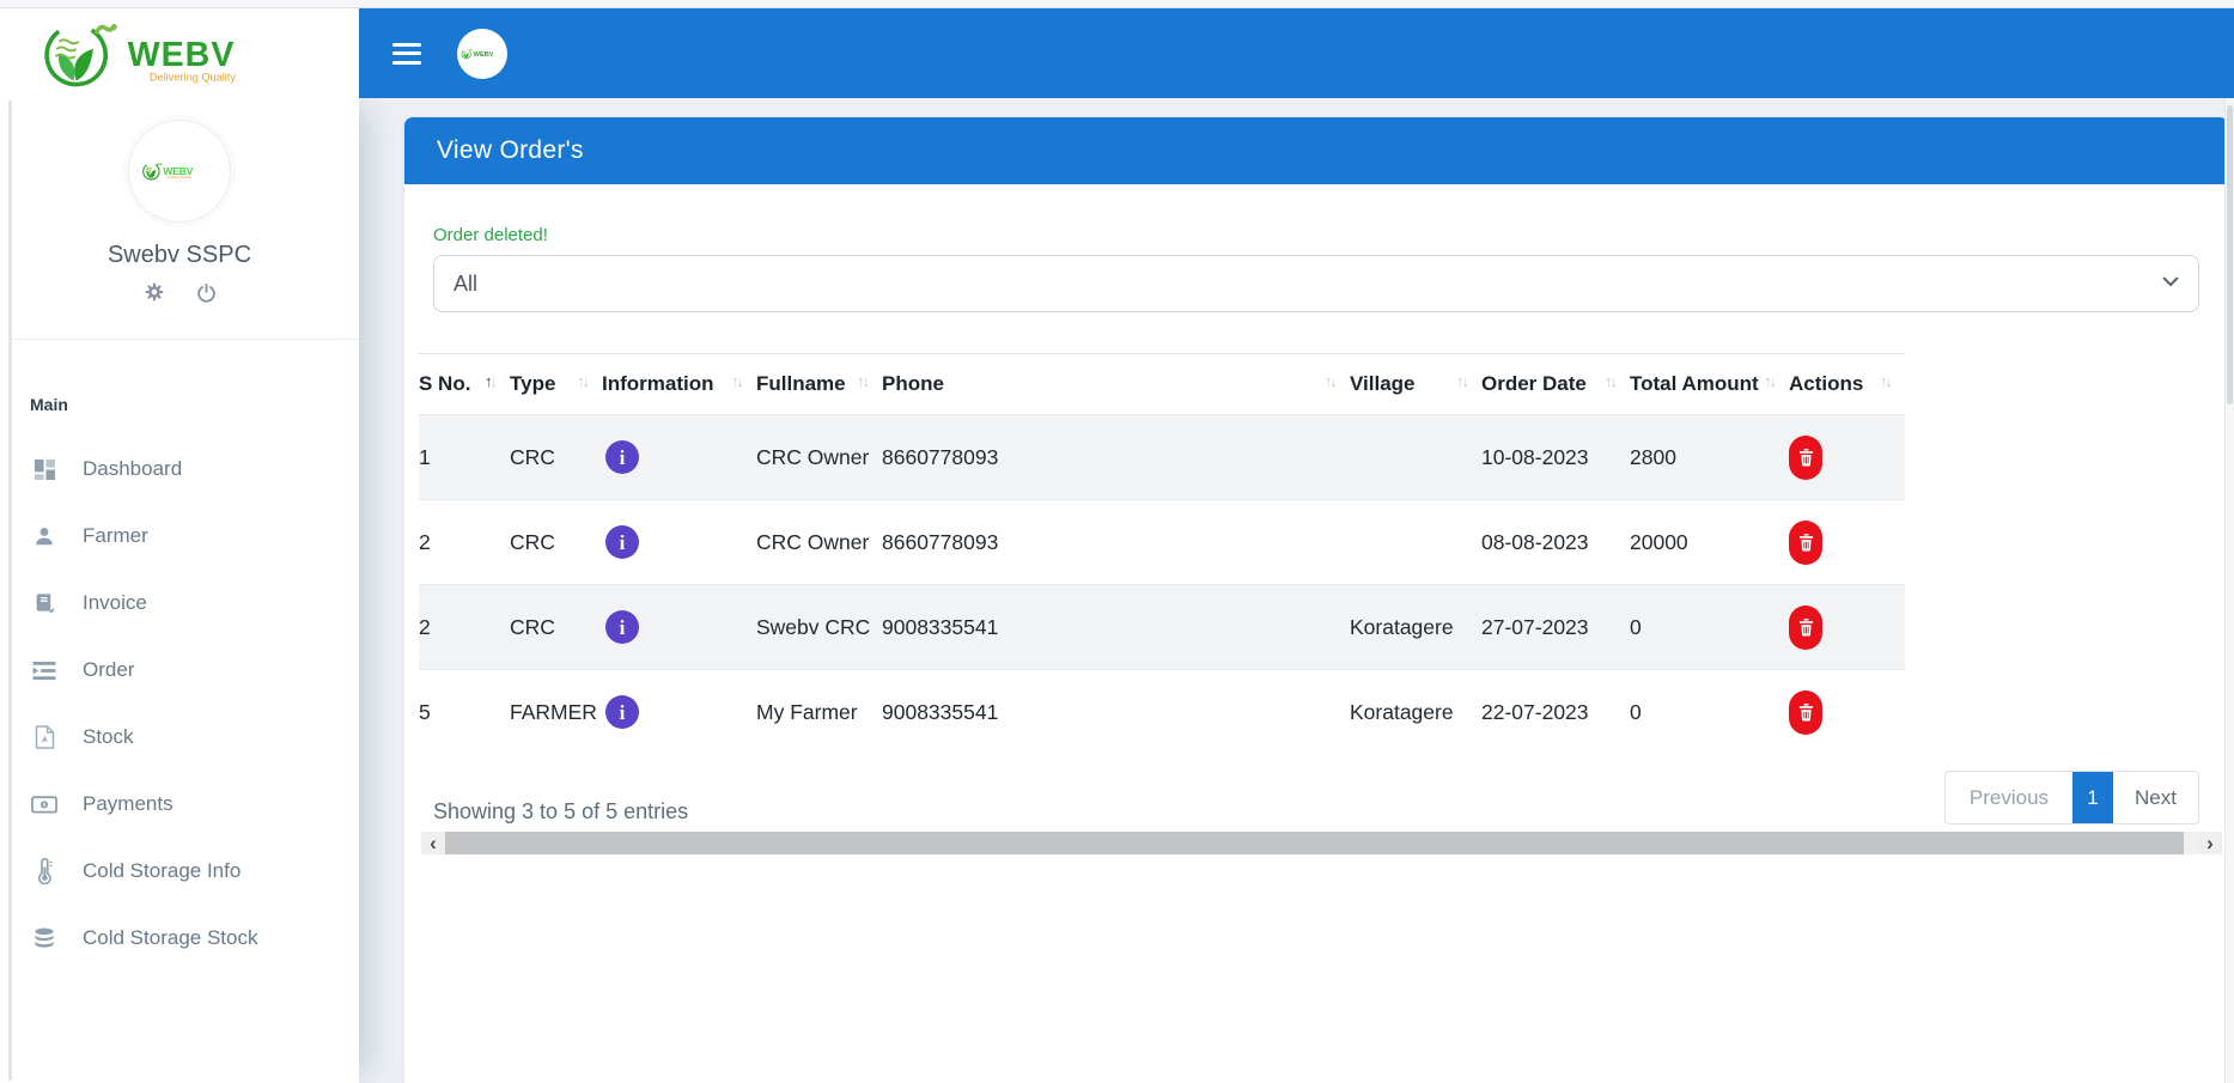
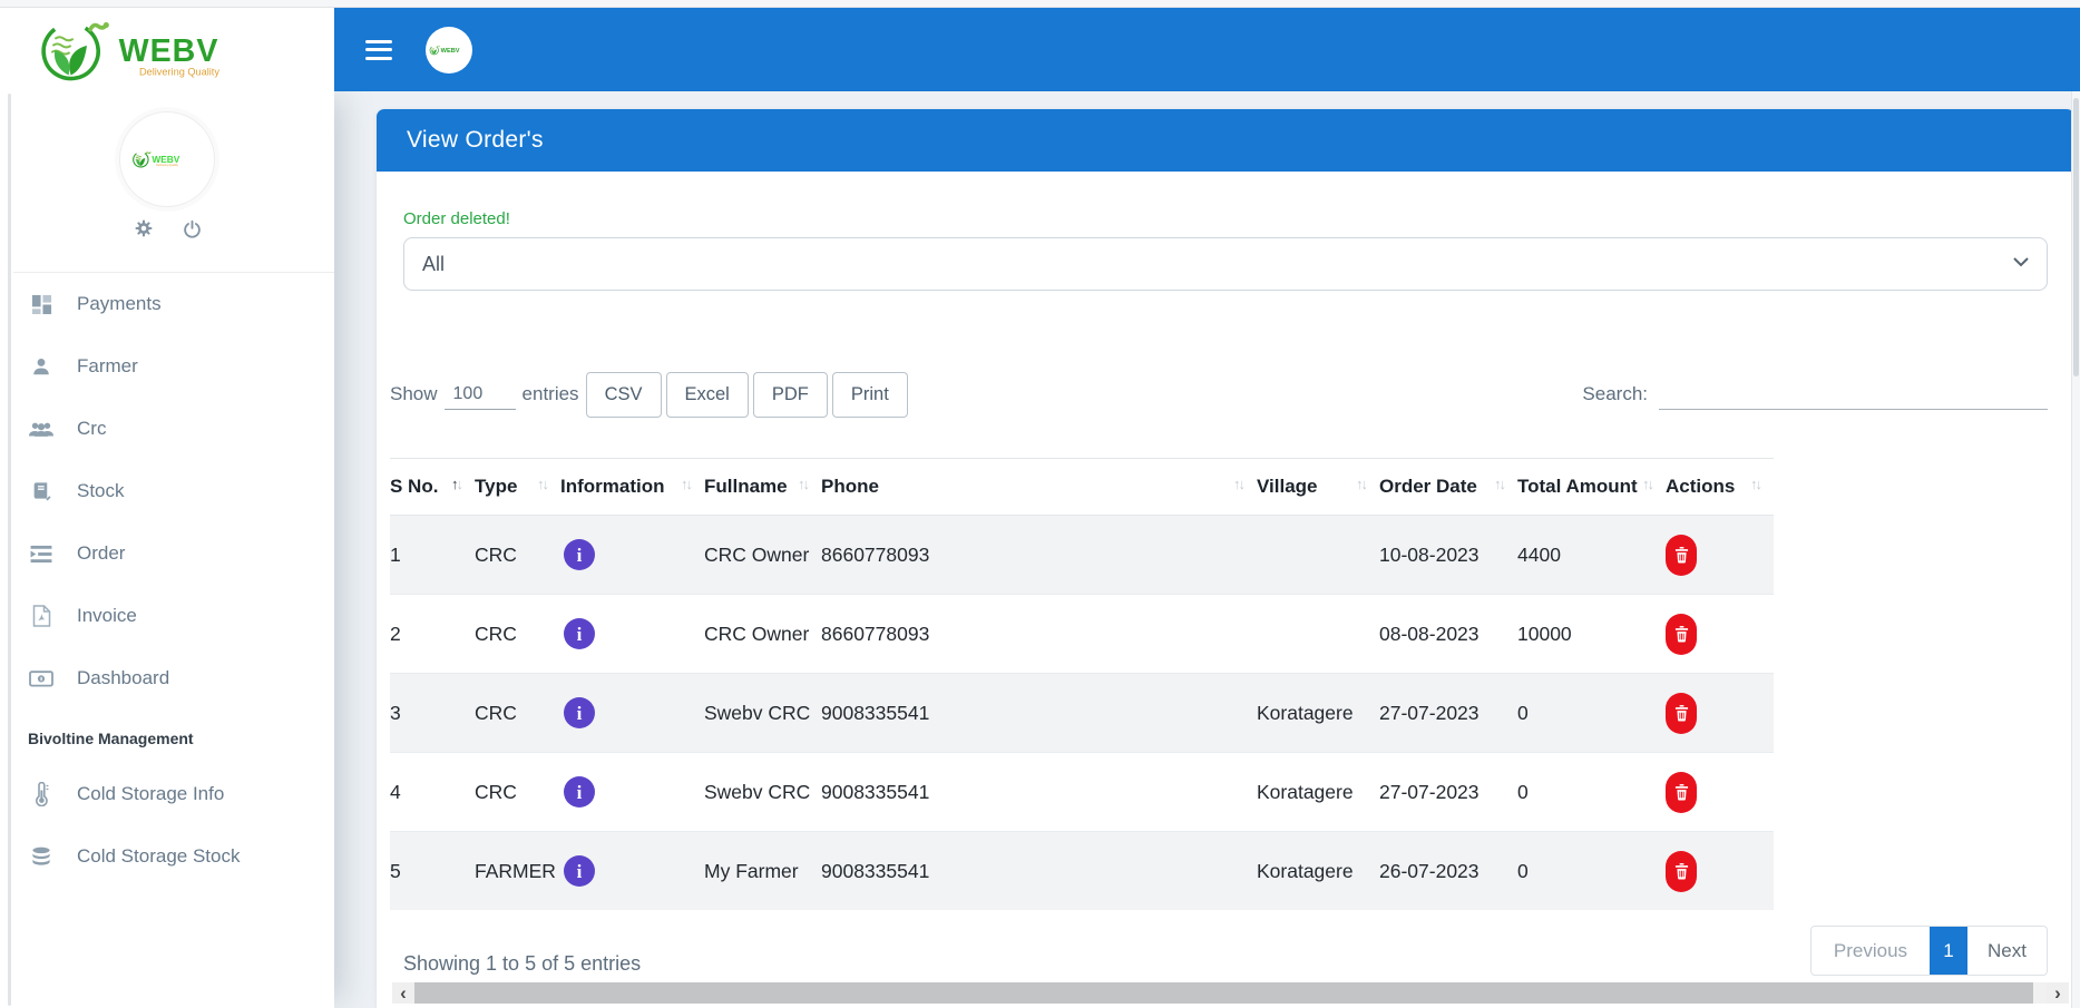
  WEBV
  Delivering Quality
  WEBV
- Swebv SSPC
- Main
- Dashboard
+ Payments
  Farmer
+ Crc
- Invoice
+ Stock
  Order
- Stock
+ Invoice
- Payments
+ Dashboard
+ Bivoltine Management
  Cold Storage Info
  Cold Storage Stock
  View Order's
  Order deleted!
  All
+ Show
+ 100
+ entries
+ CSV
+ Excel
+ PDF
+ Print
+ Search:
  S No. ↑↓	Type ↑↓	Information ↑↓	Fullname ↑↓	Phone ↑↓	Village ↑↓	Order Date ↑↓	Total Amount ↑↓	Actions ↑↓
- 1	CRC	i	CRC Owner	8660778093		10-08-2023	2800
+ 1	CRC	i	CRC Owner	8660778093		10-08-2023	4400
- 2	CRC	i	CRC Owner	8660778093		08-08-2023	20000
+ 2	CRC	i	CRC Owner	8660778093		08-08-2023	10000
+ 3	CRC	i	Swebv CRC	9008335541	Koratagere	27-07-2023	0
- 2	CRC	i	Swebv CRC	9008335541	Koratagere	27-07-2023	0
+ 4	CRC	i	Swebv CRC	9008335541	Koratagere	27-07-2023	0
- 5	FARMER	i	My Farmer	9008335541	Koratagere	22-07-2023	0
+ 5	FARMER	i	My Farmer	9008335541	Koratagere	26-07-2023	0
- Showing 3 to 5 of 5 entries
+ Showing 1 to 5 of 5 entries
  Previous
  1
  Next
  ‹
  ›
